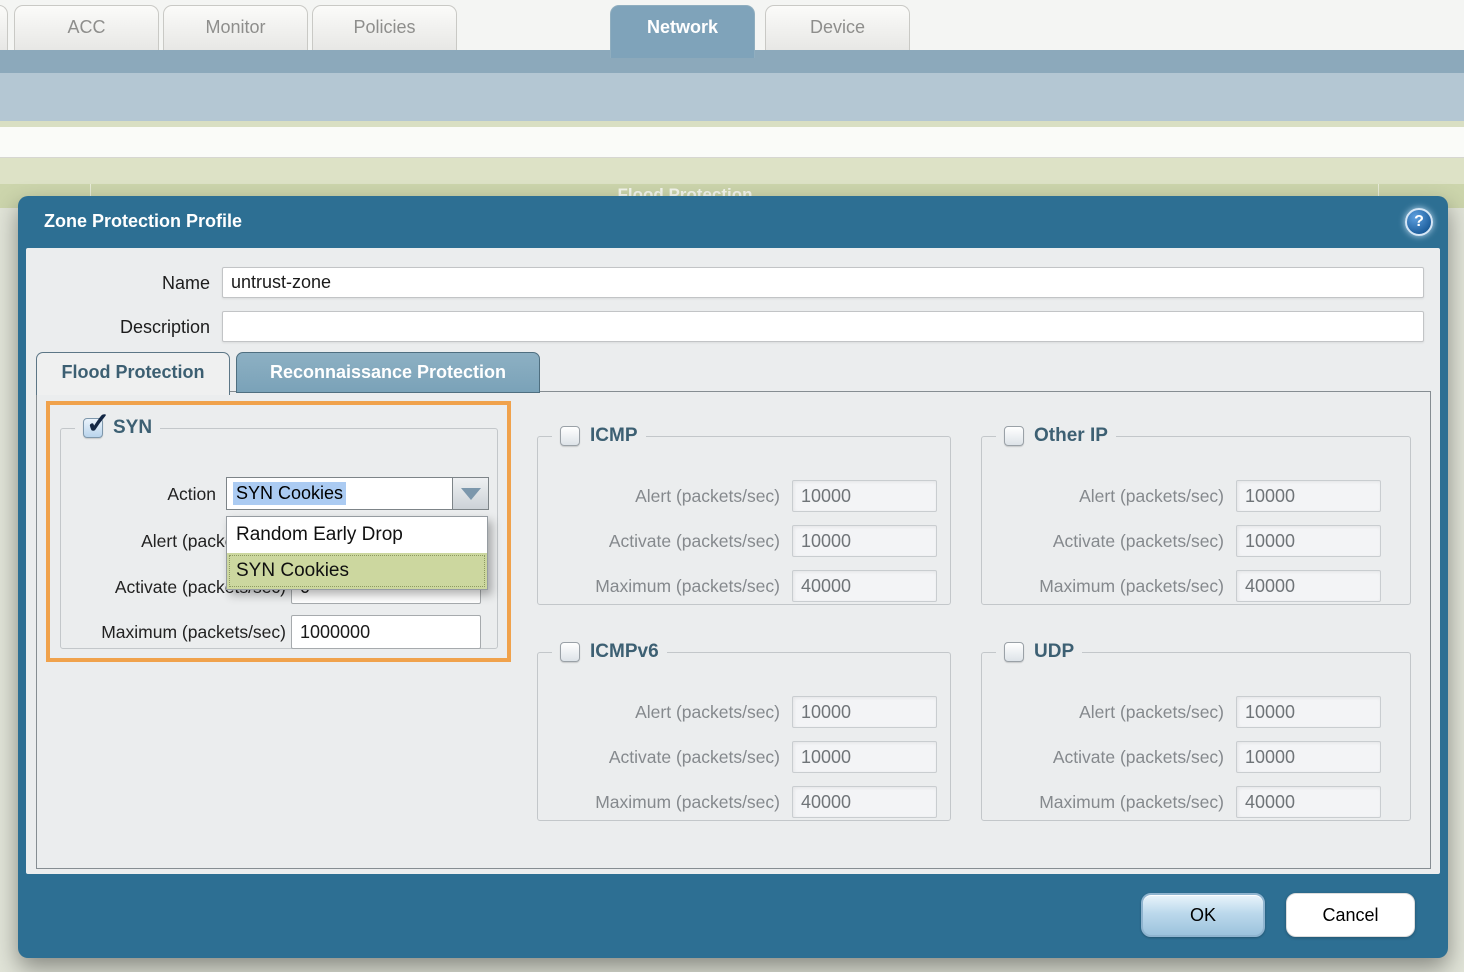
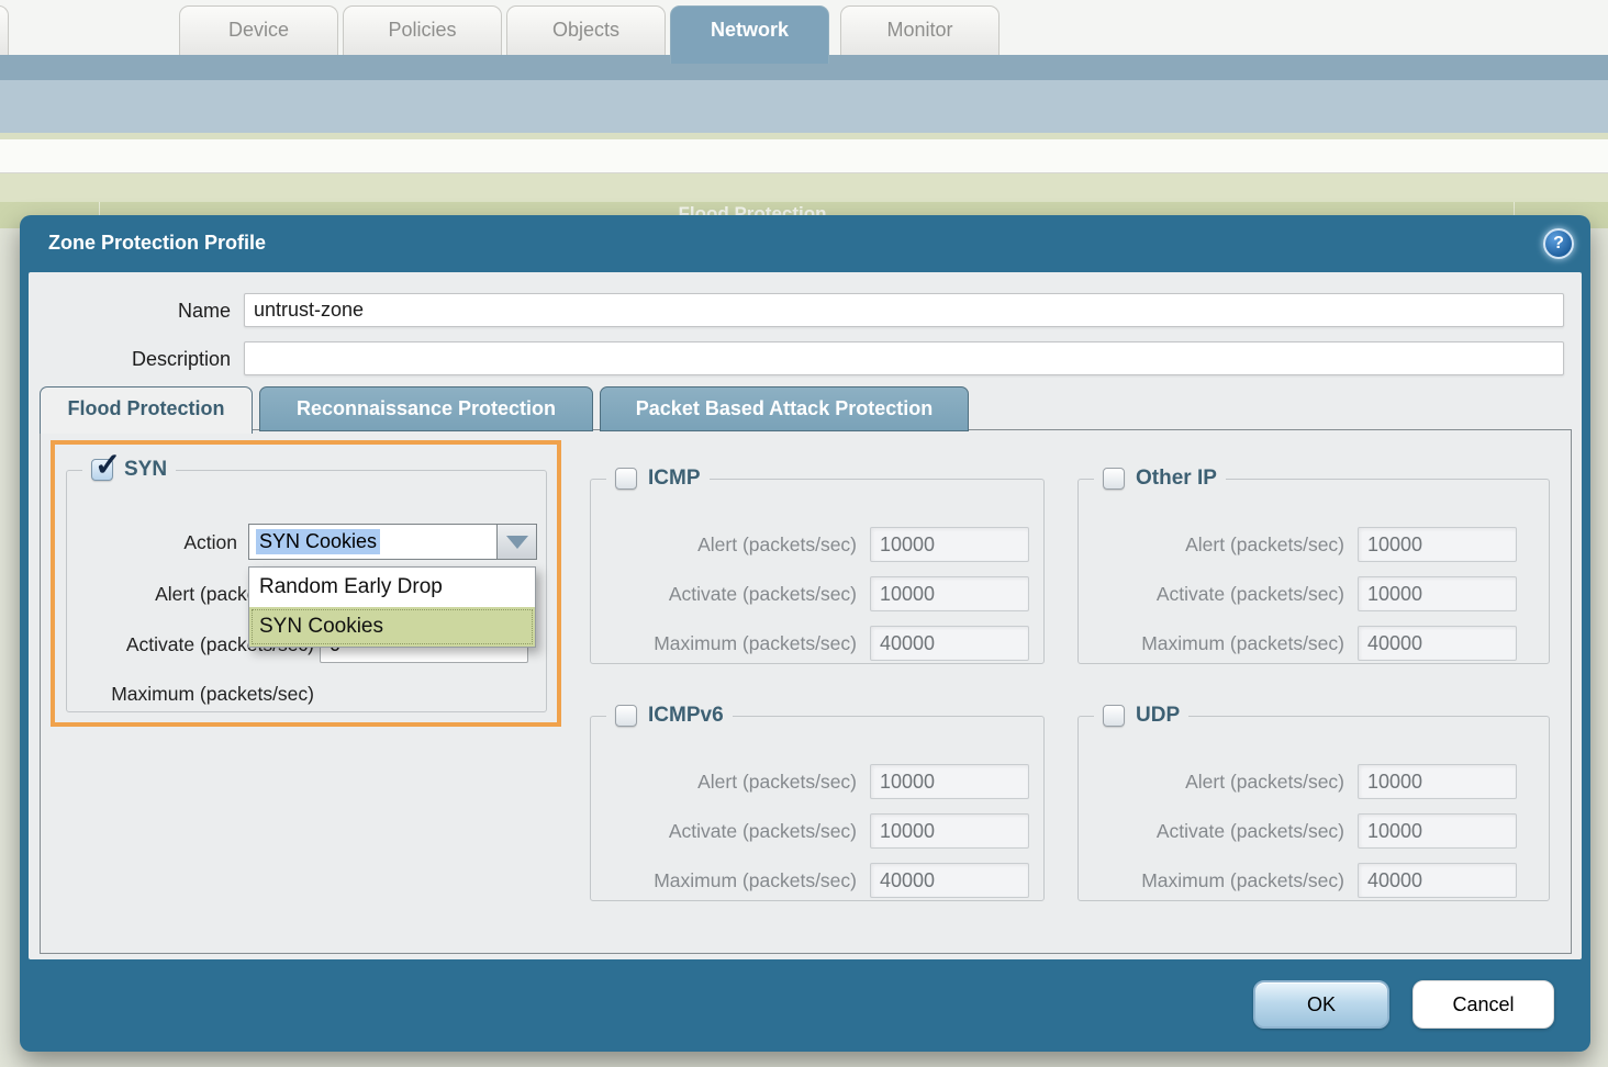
  Flood Protection
- ACC
- Monitor
+ Device
  Policies
+ Objects
  Network
- Device
+ Monitor
  Zone Protection Profile
  ?
  Name
  untrust-zone
  Description
  Flood Protection
  Reconnaissance Protection
+ Packet Based Attack Protection
  SYN
  Action
  SYN Cookies
  Maximum (packets/sec)
- 1000000
  Random Early Drop
  SYN Cookies
  ICMP
  Alert (packets/sec)
  10000
  Activate (packets/sec)
  10000
  Maximum (packets/sec)
  40000
  Other IP
  Alert (packets/sec)
  10000
  Activate (packets/sec)
  10000
  Maximum (packets/sec)
  40000
  ICMPv6
  Alert (packets/sec)
  10000
  Activate (packets/sec)
  10000
  Maximum (packets/sec)
  40000
  UDP
  Alert (packets/sec)
  10000
  Activate (packets/sec)
  10000
  Maximum (packets/sec)
  40000
  OK
  Cancel
